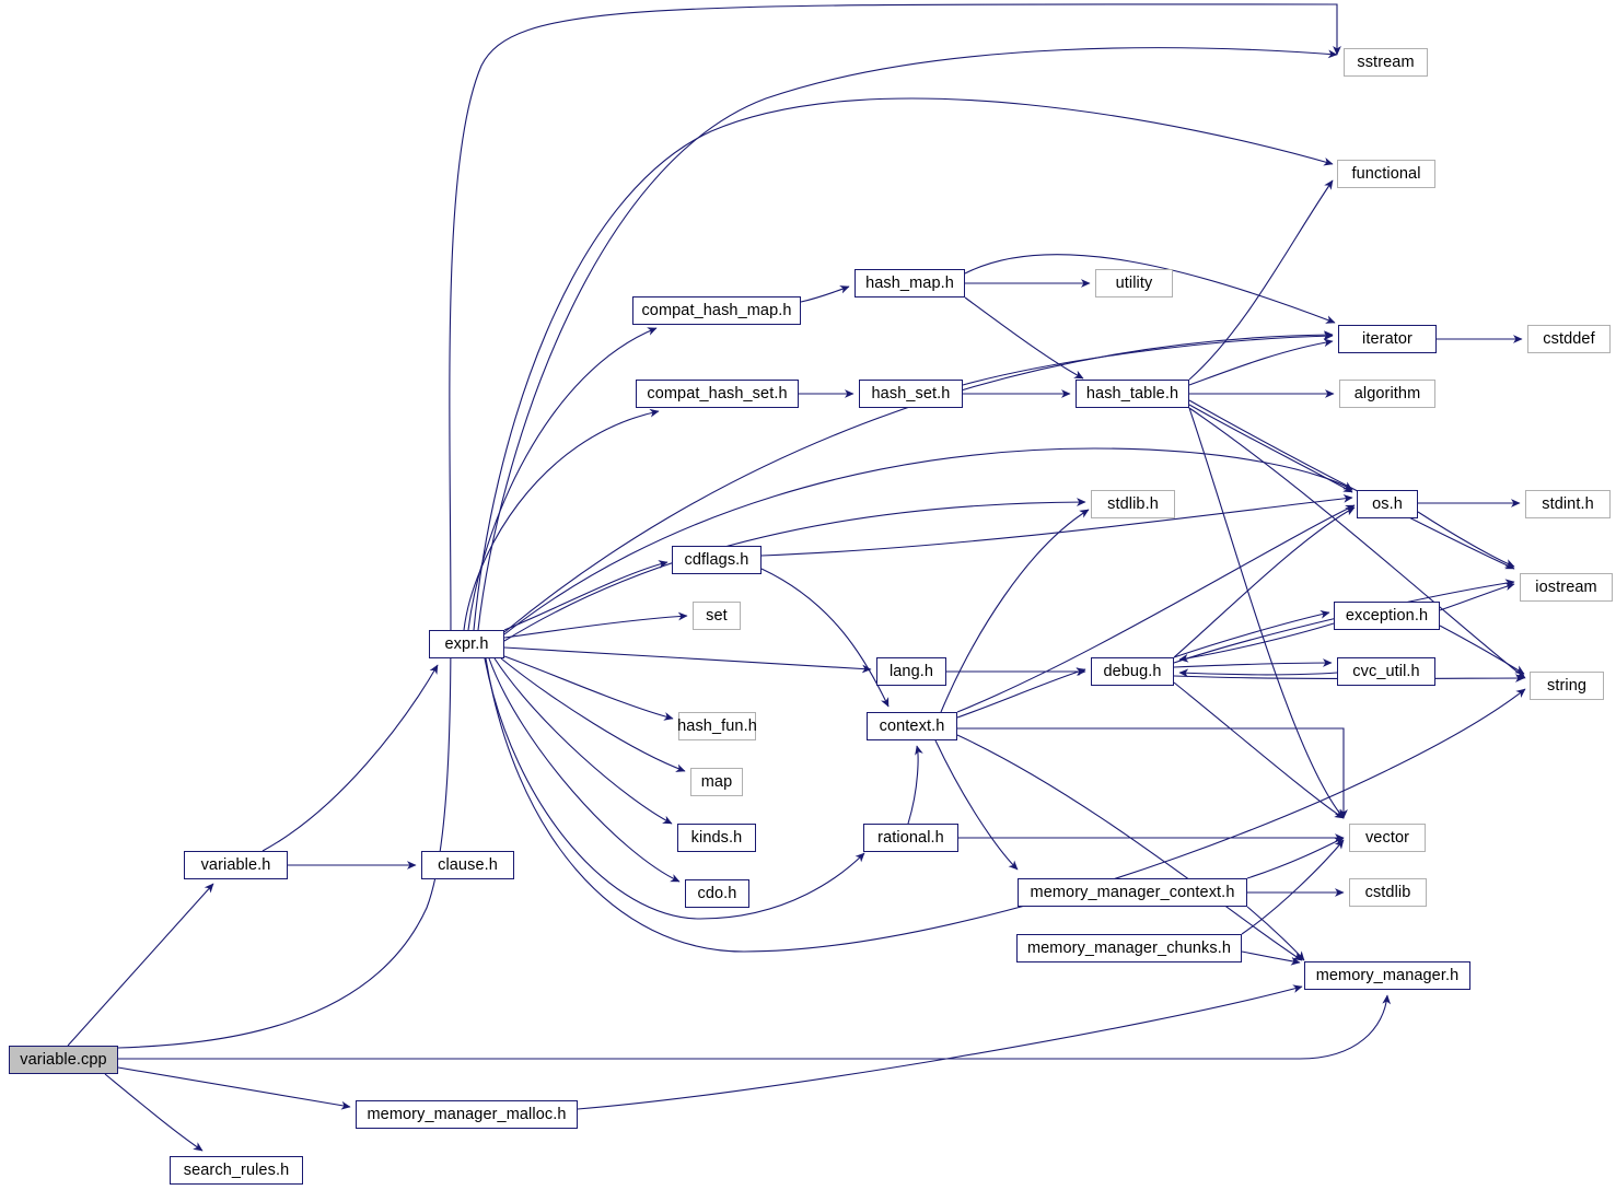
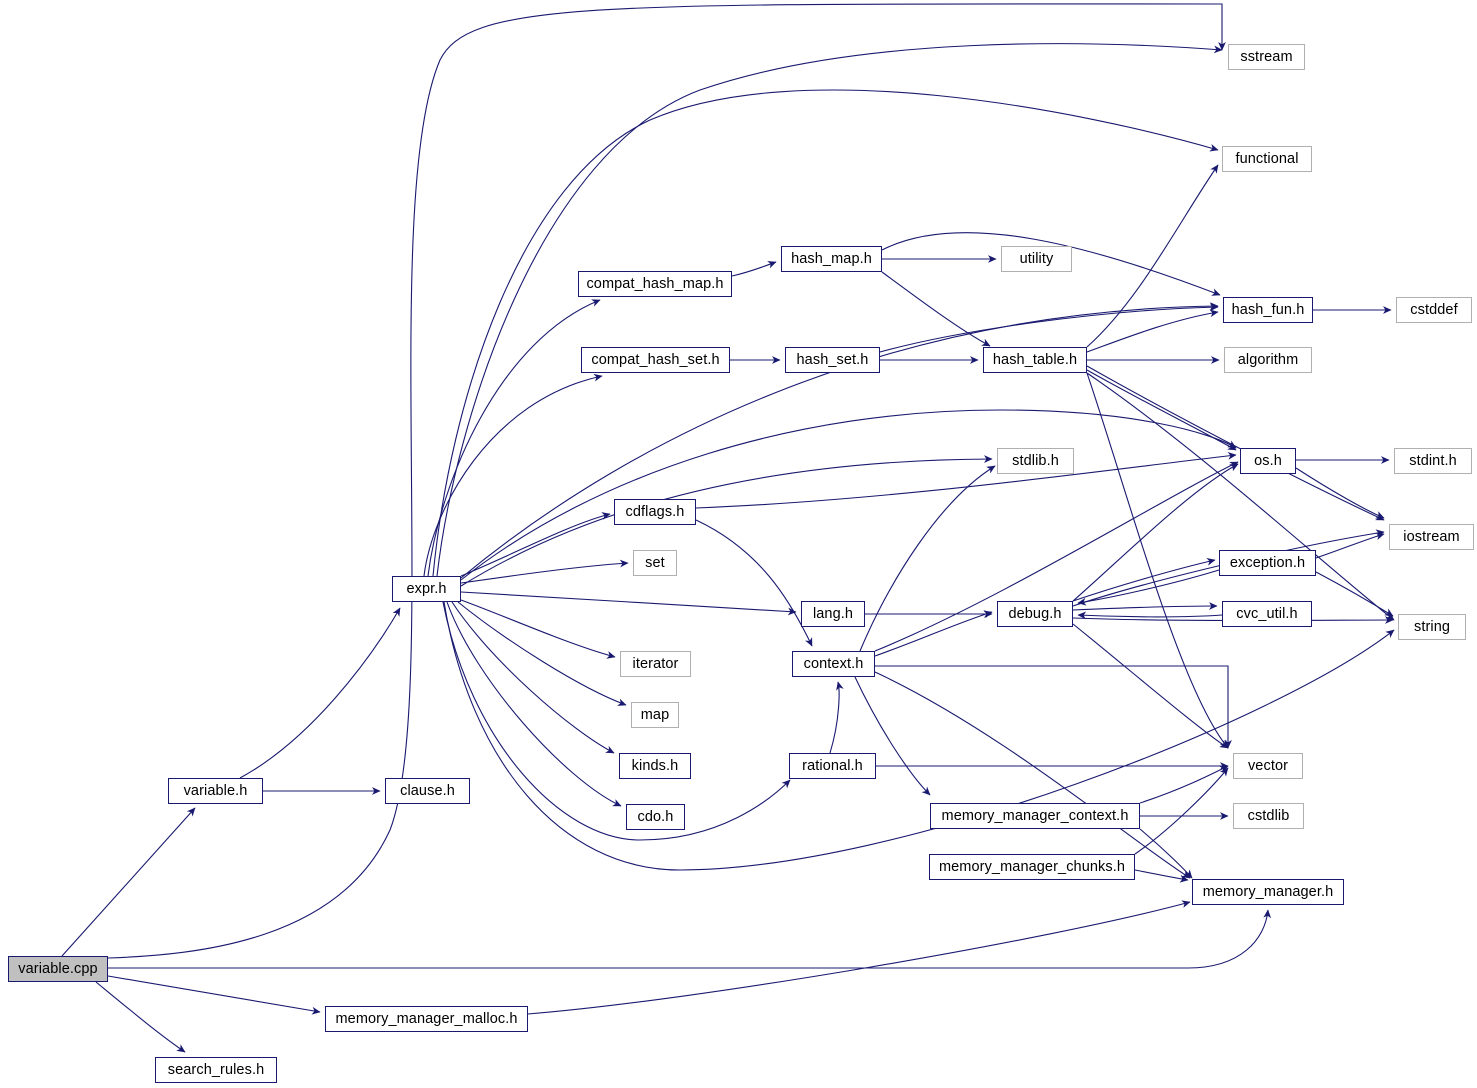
  variable.cpp
  variable.h
  clause.h
  search_rules.h
  memory_manager_malloc.h
  expr.h
  compat_hash_map.h
  compat_hash_set.h
  cdflags.h
  set
- hash_fun.h
+ iterator
  map
  kinds.h
  cdo.h
  hash_map.h
  hash_set.h
  lang.h
  context.h
  rational.h
  utility
  hash_table.h
  stdlib.h
  debug.h
  memory_manager_context.h
  memory_manager_chunks.h
  sstream
  functional
- iterator
+ hash_fun.h
  algorithm
  os.h
  exception.h
  cvc_util.h
  vector
  cstdlib
  memory_manager.h
  cstddef
  stdint.h
  iostream
  string
